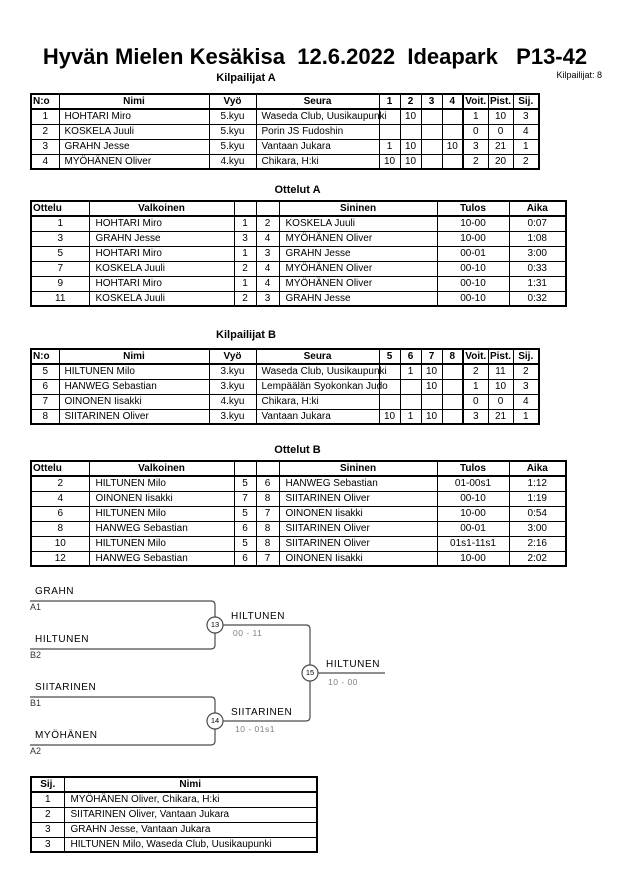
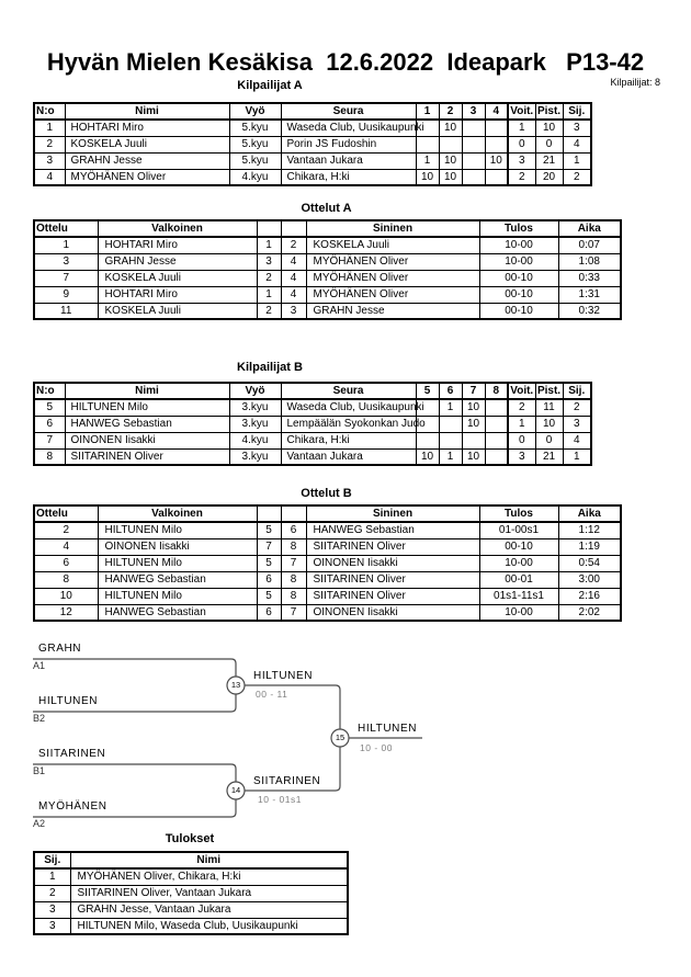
  Hyvän Mielen Kesäkisa 12.6.2022 Ideapark P13-42
  Kilpailijat: 8
  Kilpailijat A
  N:o	Nimi	Vyö	Seura	1	2	3	4	Voit.	Pist.	Sij.
  1	HOHTARI Miro	5.kyu	Waseda Club, Uusikaupunki		10			1	10	3
  2	KOSKELA Juuli	5.kyu	Porin JS Fudoshin					0	0	4
  3	GRAHN Jesse	5.kyu	Vantaan Jukara	1	10		10	3	21	1
  4	MYÖHÄNEN Oliver	4.kyu	Chikara, H:ki	10	10			2	20	2
  Ottelut A
  Ottelu	Valkoinen			Sininen	Tulos	Aika
  1	HOHTARI Miro	1	2	KOSKELA Juuli	10-00	0:07
  3	GRAHN Jesse	3	4	MYÖHÄNEN Oliver	10-00	1:08
- 5	HOHTARI Miro	1	3	GRAHN Jesse	00-01	3:00
  7	KOSKELA Juuli	2	4	MYÖHÄNEN Oliver	00-10	0:33
  9	HOHTARI Miro	1	4	MYÖHÄNEN Oliver	00-10	1:31
  11	KOSKELA Juuli	2	3	GRAHN Jesse	00-10	0:32
  Kilpailijat B
  N:o	Nimi	Vyö	Seura	5	6	7	8	Voit.	Pist.	Sij.
  5	HILTUNEN Milo	3.kyu	Waseda Club, Uusikaupunki		1	10		2	11	2
  6	HANWEG Sebastian	3.kyu	Lempäälän Syokonkan Judo			10		1	10	3
  7	OINONEN Iisakki	4.kyu	Chikara, H:ki					0	0	4
  8	SIITARINEN Oliver	3.kyu	Vantaan Jukara	10	1	10		3	21	1
  Ottelut B
  Ottelu	Valkoinen			Sininen	Tulos	Aika
  2	HILTUNEN Milo	5	6	HANWEG Sebastian	01-00s1	1:12
  4	OINONEN Iisakki	7	8	SIITARINEN Oliver	00-10	1:19
  6	HILTUNEN Milo	5	7	OINONEN Iisakki	10-00	0:54
  8	HANWEG Sebastian	6	8	SIITARINEN Oliver	00-01	3:00
  10	HILTUNEN Milo	5	8	SIITARINEN Oliver	01s1-11s1	2:16
  12	HANWEG Sebastian	6	7	OINONEN Iisakki	10-00	2:02
  GRAHN
  A1
  HILTUNEN
  B2
  13
  HILTUNEN
  00 - 11
  SIITARINEN
  B1
  MYÖHÄNEN
  A2
  14
  SIITARINEN
  10 - 01s1
  15
  HILTUNEN
  10 - 00
+ Tulokset
  Sij.	Nimi
  1	MYÖHÄNEN Oliver, Chikara, H:ki
  2	SIITARINEN Oliver, Vantaan Jukara
  3	GRAHN Jesse, Vantaan Jukara
  3	HILTUNEN Milo, Waseda Club, Uusikaupunki
